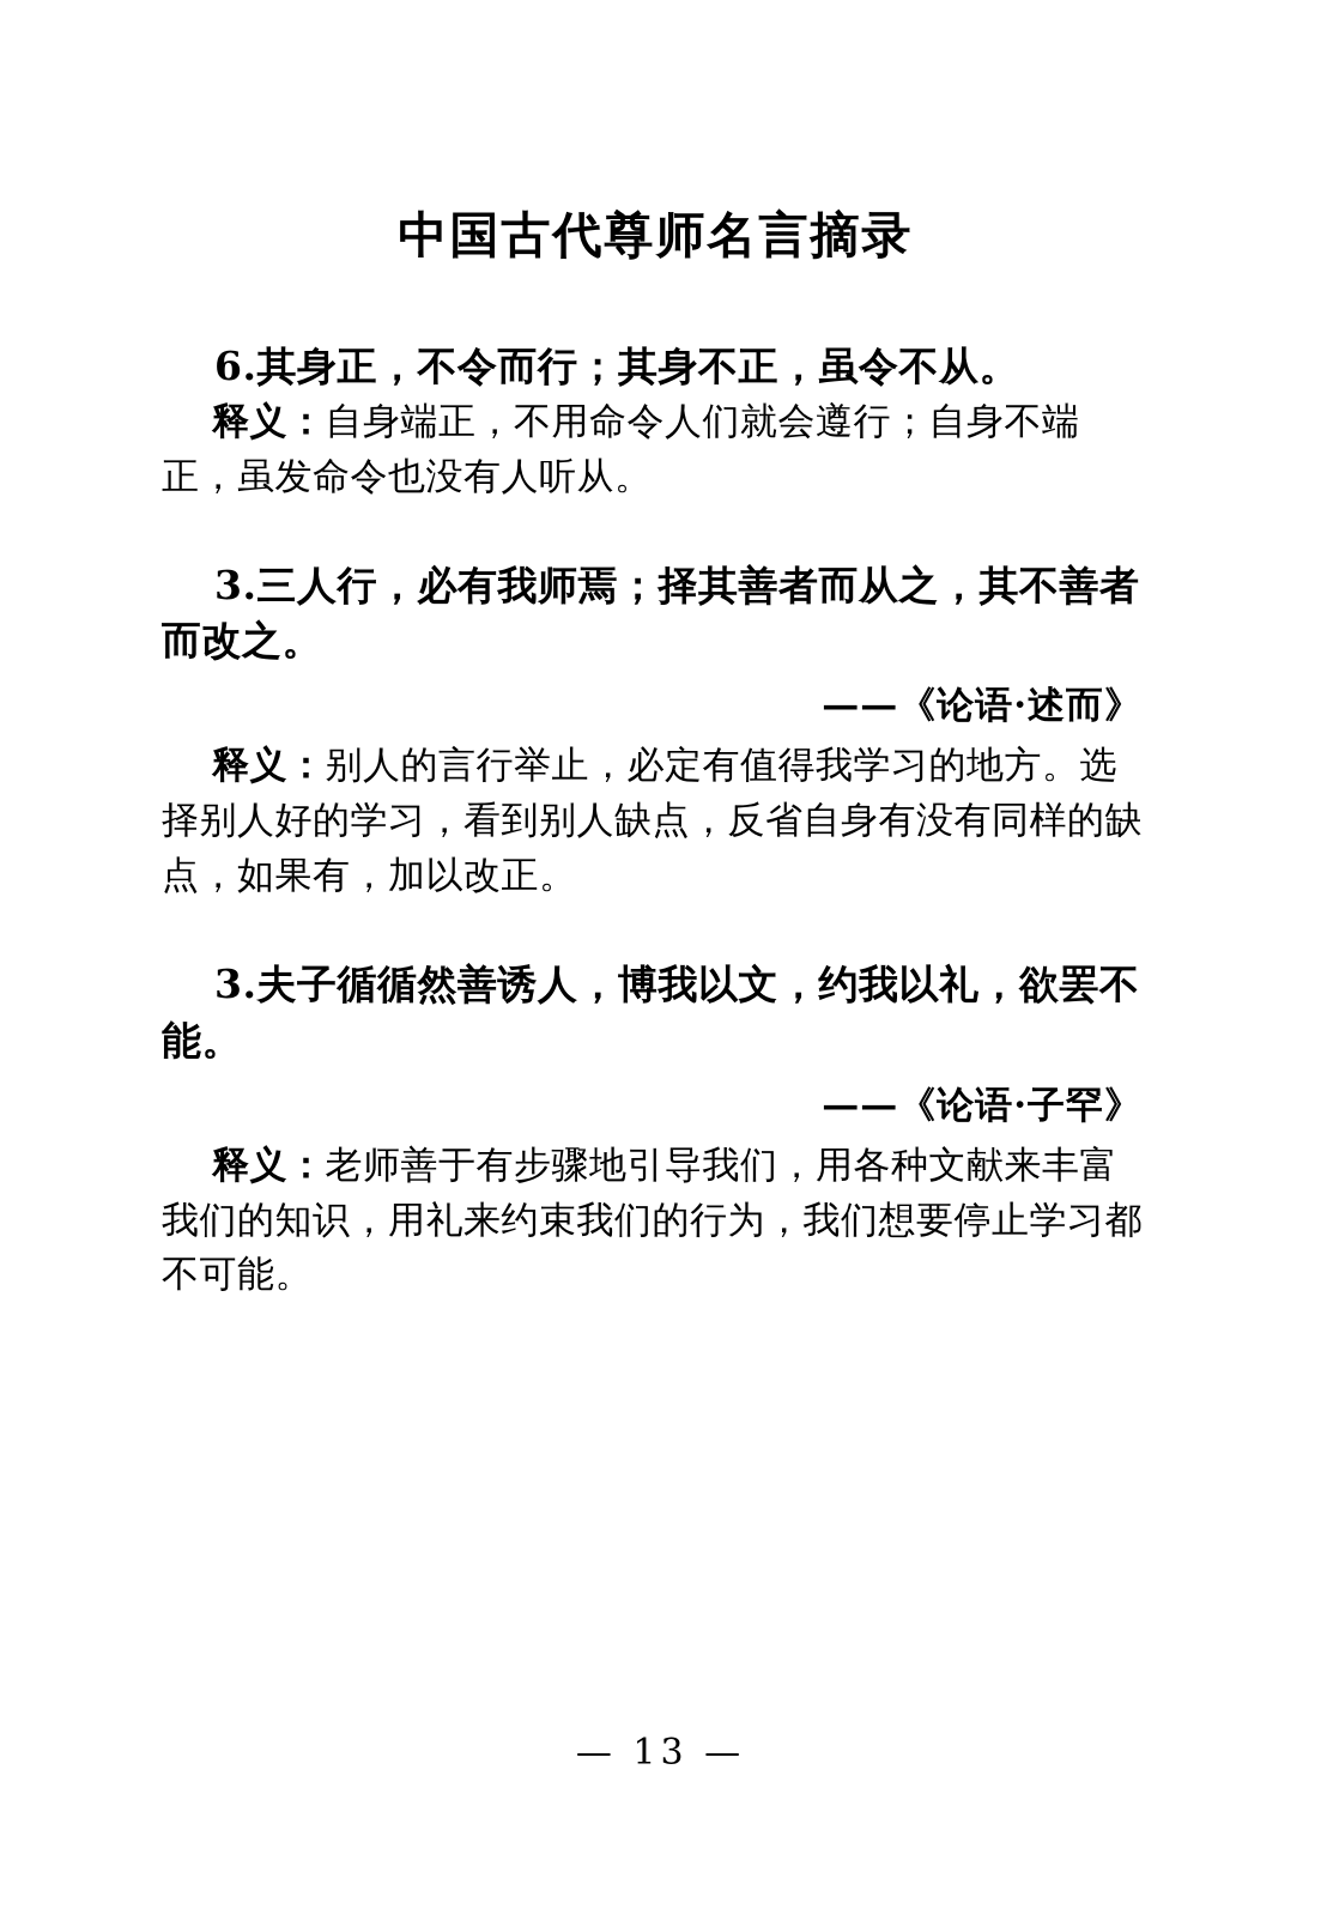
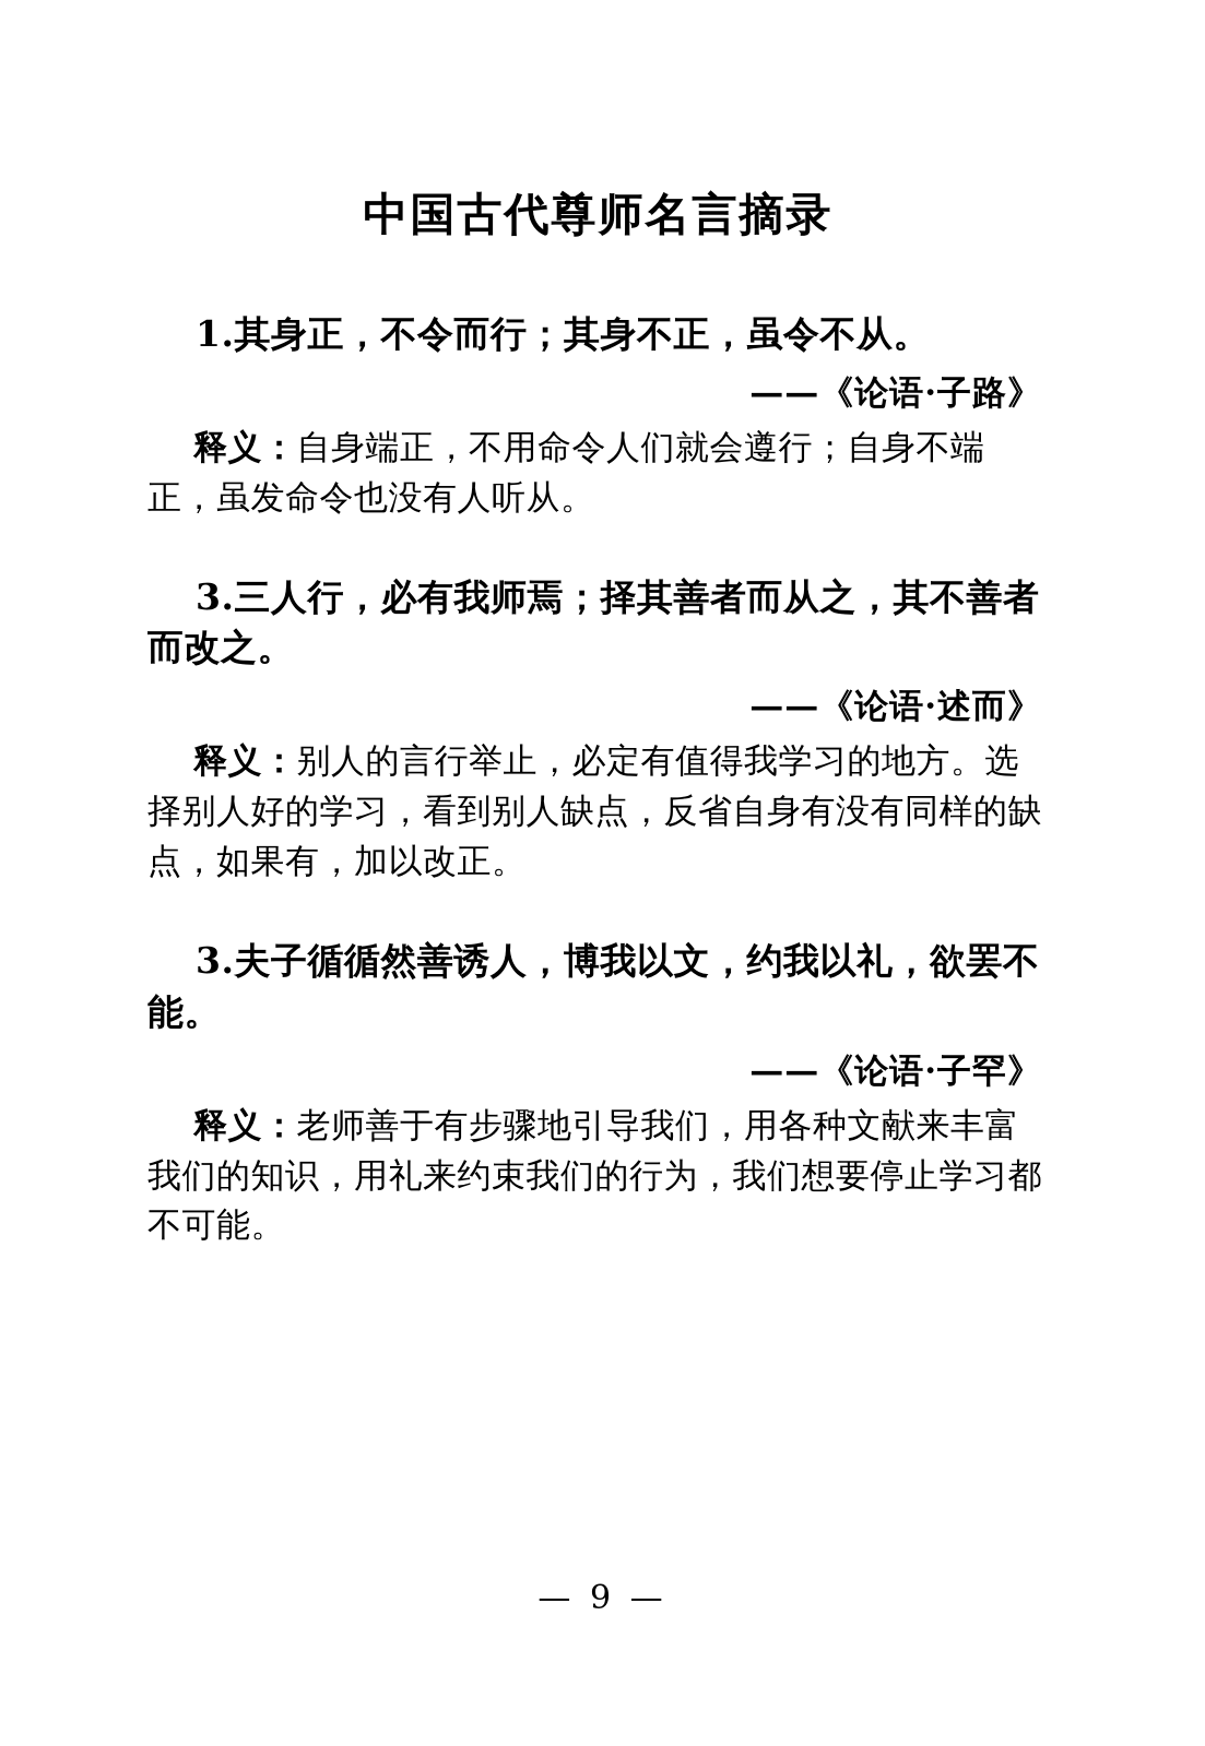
  中国古代尊师名言摘录
- 6.其身正，不令而行；其身不正，虽令不从。
+ 1.其身正，不令而行；其身不正，虽令不从。
+ ——《论语·子路》
  释义：自身端正，不用命令人们就会遵行；自身不端正，虽发命令也没有人听从。
  3.三人行，必有我师焉；择其善者而从之，其不善者而改之。
  ——《论语·述而》
  释义：别人的言行举止，必定有值得我学习的地方。选择别人好的学习，看到别人缺点，反省自身有没有同样的缺点，如果有，加以改正。
  3.夫子循循然善诱人，博我以文，约我以礼，欲罢不能。
  ——《论语·子罕》
  释义：老师善于有步骤地引导我们，用各种文献来丰富我们的知识，用礼来约束我们的行为，我们想要停止学习都不可能。
- — 13 —
+ — 9 —
